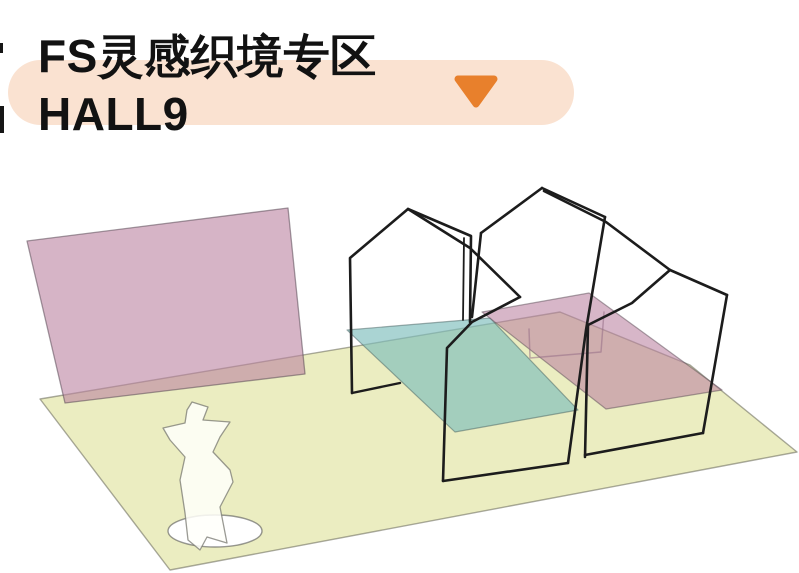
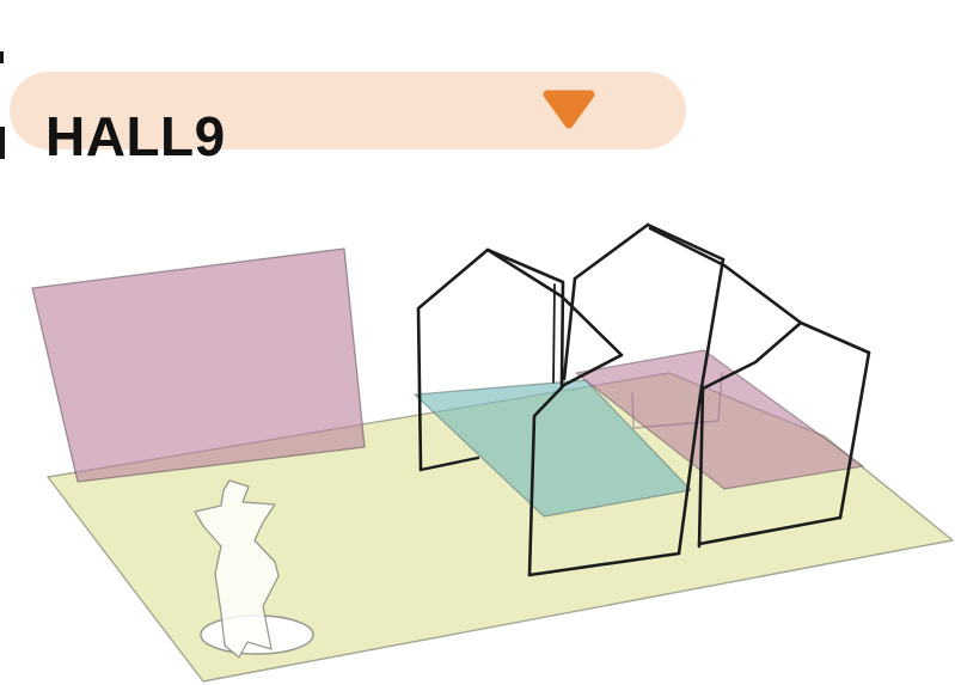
- FS灵感织境专区
  HALL9
